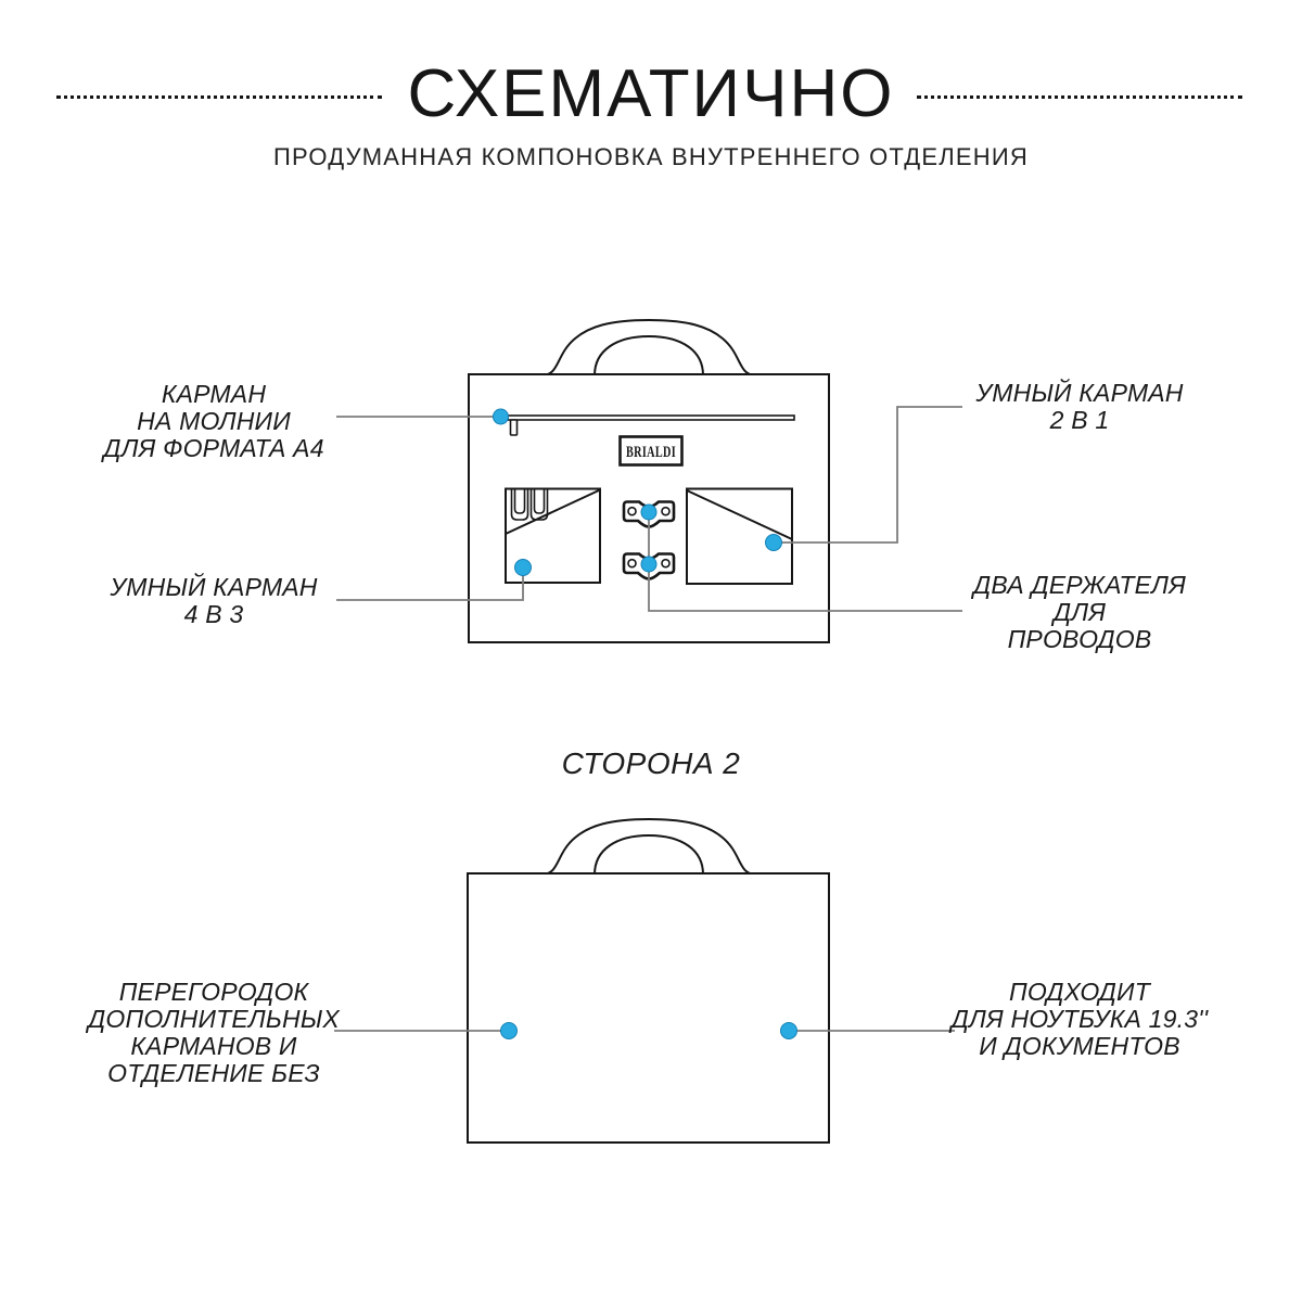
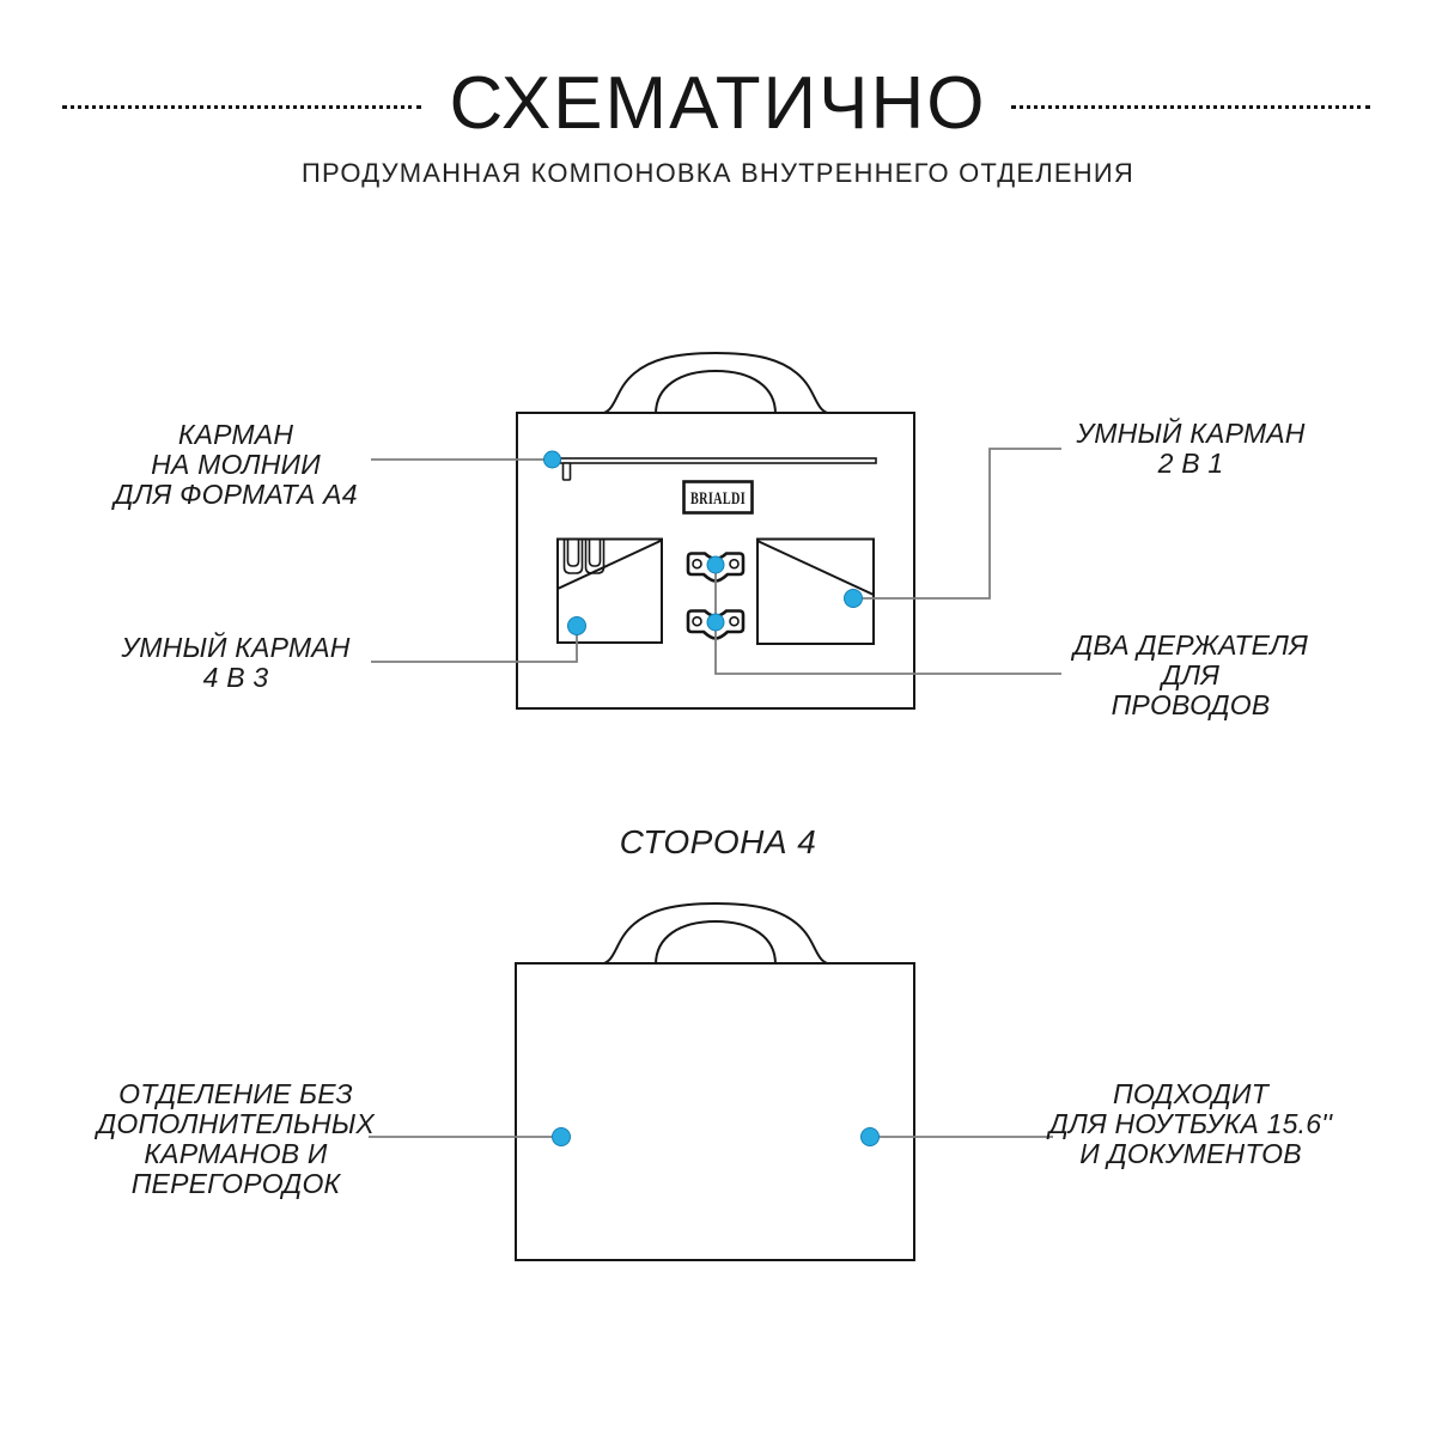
  СХЕМАТИЧНО
  ПРОДУМАННАЯ КОМПОНОВКА ВНУТРЕННЕГО ОТДЕЛЕНИЯ
- СТОРОНА 2
+ СТОРОНА 4
  BRIALDI
  КАРМАН
  НА МОЛНИИ
  ДЛЯ ФОРМАТА А4
  УМНЫЙ КАРМАН
  2 В 1
  УМНЫЙ КАРМАН
  4 В 3
  ДВА ДЕРЖАТЕЛЯ
  ДЛЯ
  ПРОВОДОВ
- ПЕРЕГОРОДОК
+ ОТДЕЛЕНИЕ БЕЗ
  ДОПОЛНИТЕЛЬНЫХ
  КАРМАНОВ И
- ОТДЕЛЕНИЕ БЕЗ
+ ПЕРЕГОРОДОК
  ПОДХОДИТ
- ДЛЯ НОУТБУКА 19.3''
+ ДЛЯ НОУТБУКА 15.6''
  И ДОКУМЕНТОВ
